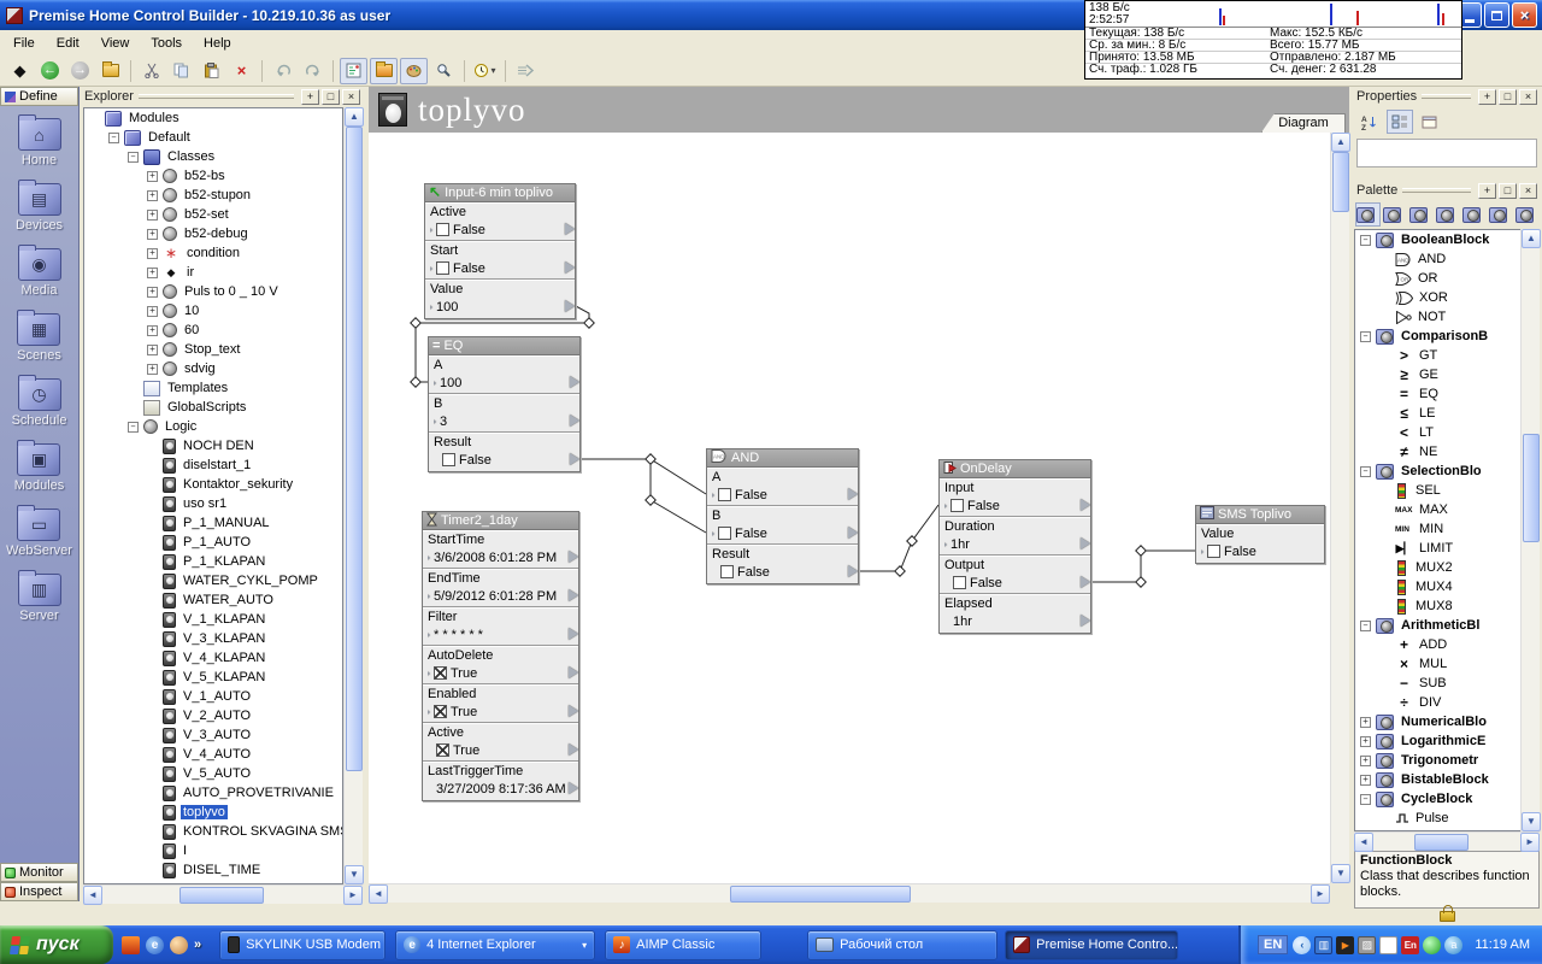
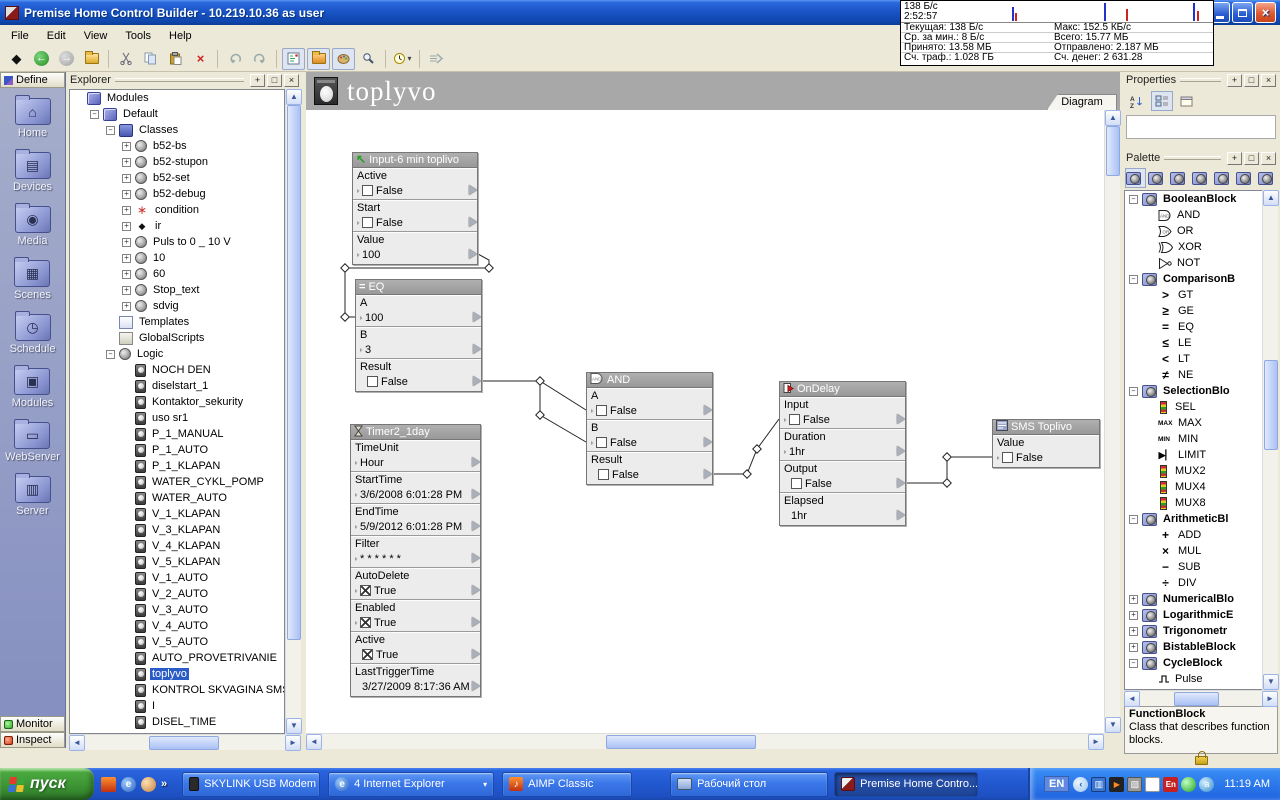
  Premise Home Control Builder - 10.219.10.36 as user
  ×
  File
  Edit
  View
  Tools
  Help
  ◆
  ←
  →
  ×
  ▾
  138 Б/с
  2:52:57
  Текущая: 138 Б/с
  Макс: 152.5 КБ/с
  Ср. за мин.: 8 Б/с
  Всего: 15.77 МБ
  Принято: 13.58 МБ
  Отправлено: 2.187 МБ
  Сч. траф.: 1.028 ГБ
  Сч. денег: 2 631.28
  Define
  ⌂
  Home
  ▤
  Devices
  ◉
  Media
  ▦
  Scenes
  ◷
  Schedule
  ▣
  Modules
  ▭
  WebServer
  ▥
  Server
  Monitor
  Inspect
  Explorer
  +
  □
  ×
  Modules
  –
  Default
  –
  Classes
  +
  b52-bs
  +
  b52-stupon
  +
  b52-set
  +
  b52-debug
  +
  ∗
  condition
  +
  ◆
  ir
  +
  Puls to 0 _ 10 V
  +
  10
  +
  60
  +
  Stop_text
  +
  sdvig
  Templates
  GlobalScripts
  –
  Logic
  NOCH DEN
  diselstart_1
  Kontaktor_sekurity
  uso sr1
  P_1_MANUAL
  P_1_AUTO
  P_1_KLAPAN
  WATER_CYKL_POMP
  WATER_AUTO
  V_1_KLAPAN
  V_3_KLAPAN
  V_4_KLAPAN
  V_5_KLAPAN
  V_1_AUTO
  V_2_AUTO
  V_3_AUTO
  V_4_AUTO
  V_5_AUTO
  AUTO_PROVETRIVANIE
  toplyvo
  KONTROL SKVAGINA SM
  I
  DISEL_TIME
  ▲
  ▼
  ◄
  ►
  toplyvo
  Diagram
  ↖
  Input-6 min toplivo
  Active
  False
  Start
  False
  Value
  100
  =
  EQ
  A
  100
  B
  3
  Result
  False
  AND
  A
  False
  B
  False
  Result
  False
  Timer2_1day
+ TimeUnit
+ Hour
  StartTime
  3/6/2008 6:01:28 PM
  EndTime
  5/9/2012 6:01:28 PM
  Filter
  * * * * * *
  AutoDelete
  True
  Enabled
  True
  Active
  True
  LastTriggerTime
  3/27/2009 8:17:36 AM
  OnDelay
  Input
  False
  Duration
  1hr
  Output
  False
  Elapsed
  1hr
  SMS Toplivo
  Value
  False
  ▲
  ▼
  ◄
  ►
  Properties
  +
  □
  ×
  Palette
  +
  □
  ×
  –
  BooleanBlock
  AND
  OR
  XOR
  NOT
  –
  ComparisonB
  >
  GT
  ≥
  GE
  =
  EQ
  ≤
  LE
  <
  LT
  ≠
  NE
  –
  SelectionBlo
  SEL
  MAX
  MIN
  ▶▏
  LIMIT
  MUX2
  MUX4
  MUX8
  –
  ArithmeticBl
  +
  ADD
  ×
  MUL
  −
  SUB
  ÷
  DIV
  +
  NumericalBlo
  +
  LogarithmicE
  +
  Trigonometr
  +
  BistableBlock
  –
  CycleBlock
  Pulse
  FunctionBlock
  Class that describes function blocks.
  ▲
  ▼
  ◄
  ►
  пуск
  e
  »
  SKYLINK USB Modem
  e
  4 Internet Explorer
  ▾
  ♪
  AIMP Classic
  Рабочий стол
  Premise Home Contro...
  EN
  ‹
  ▥
  ▶
  ▨
  En
  a
  11:19 AM
